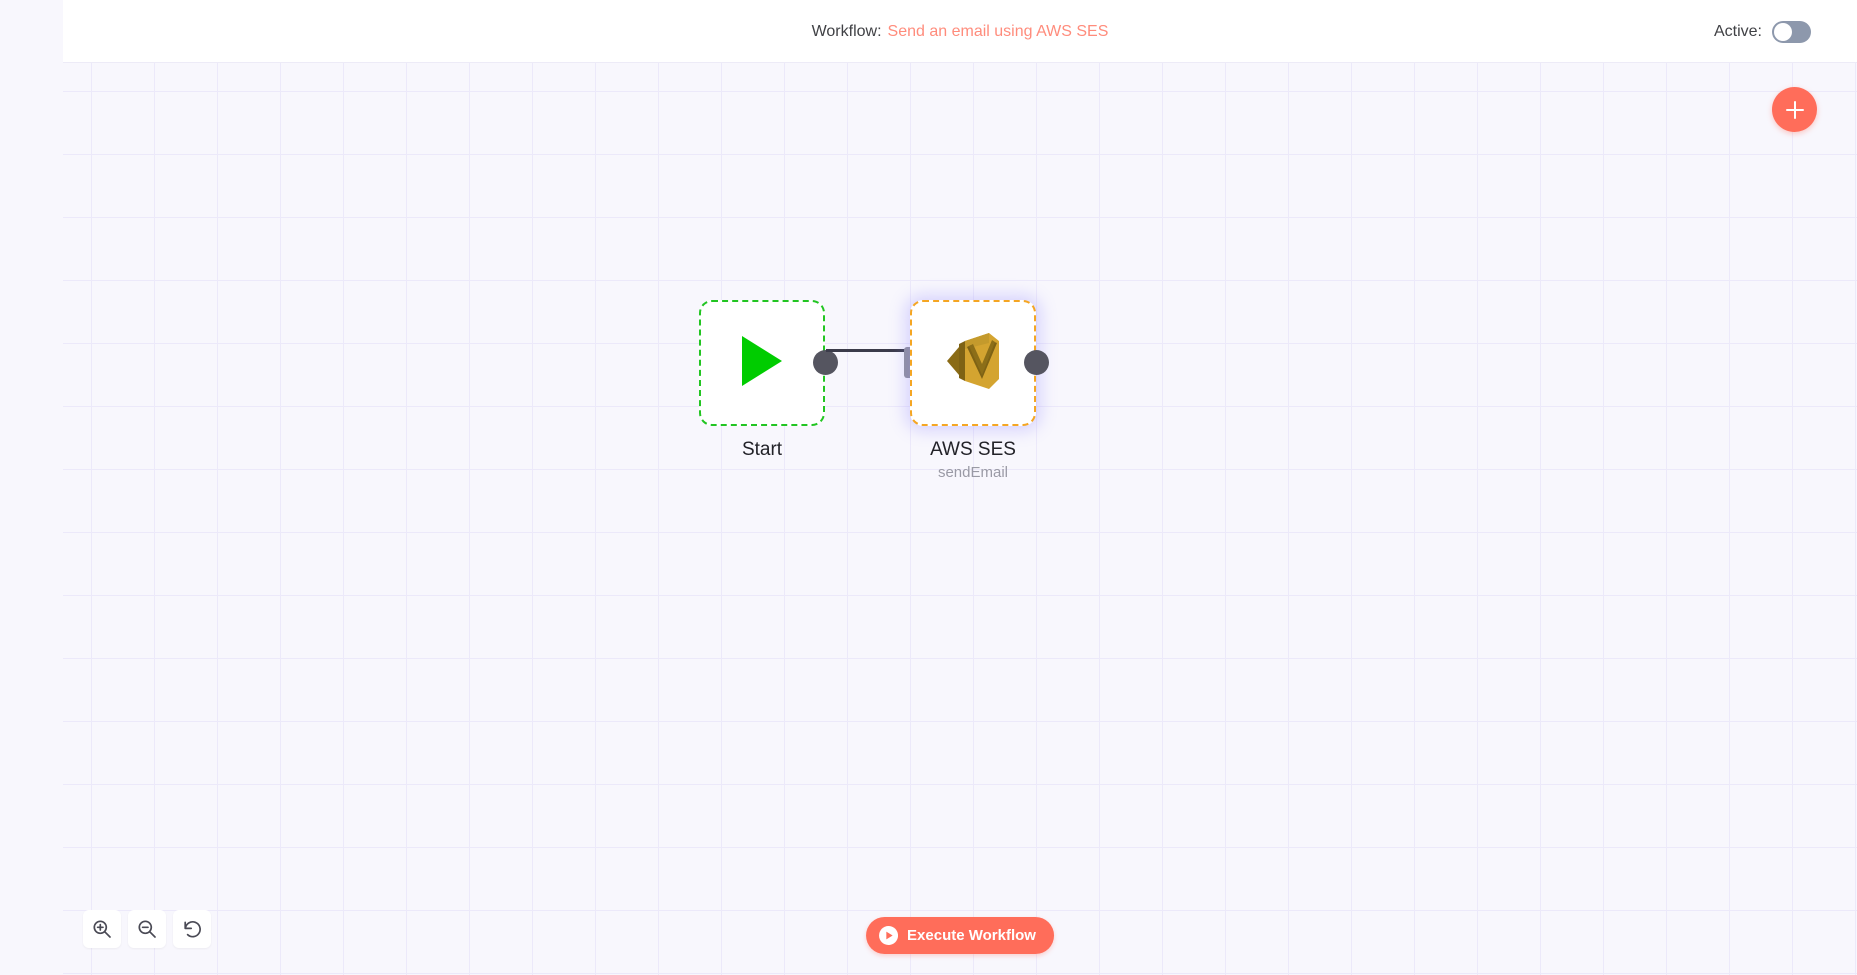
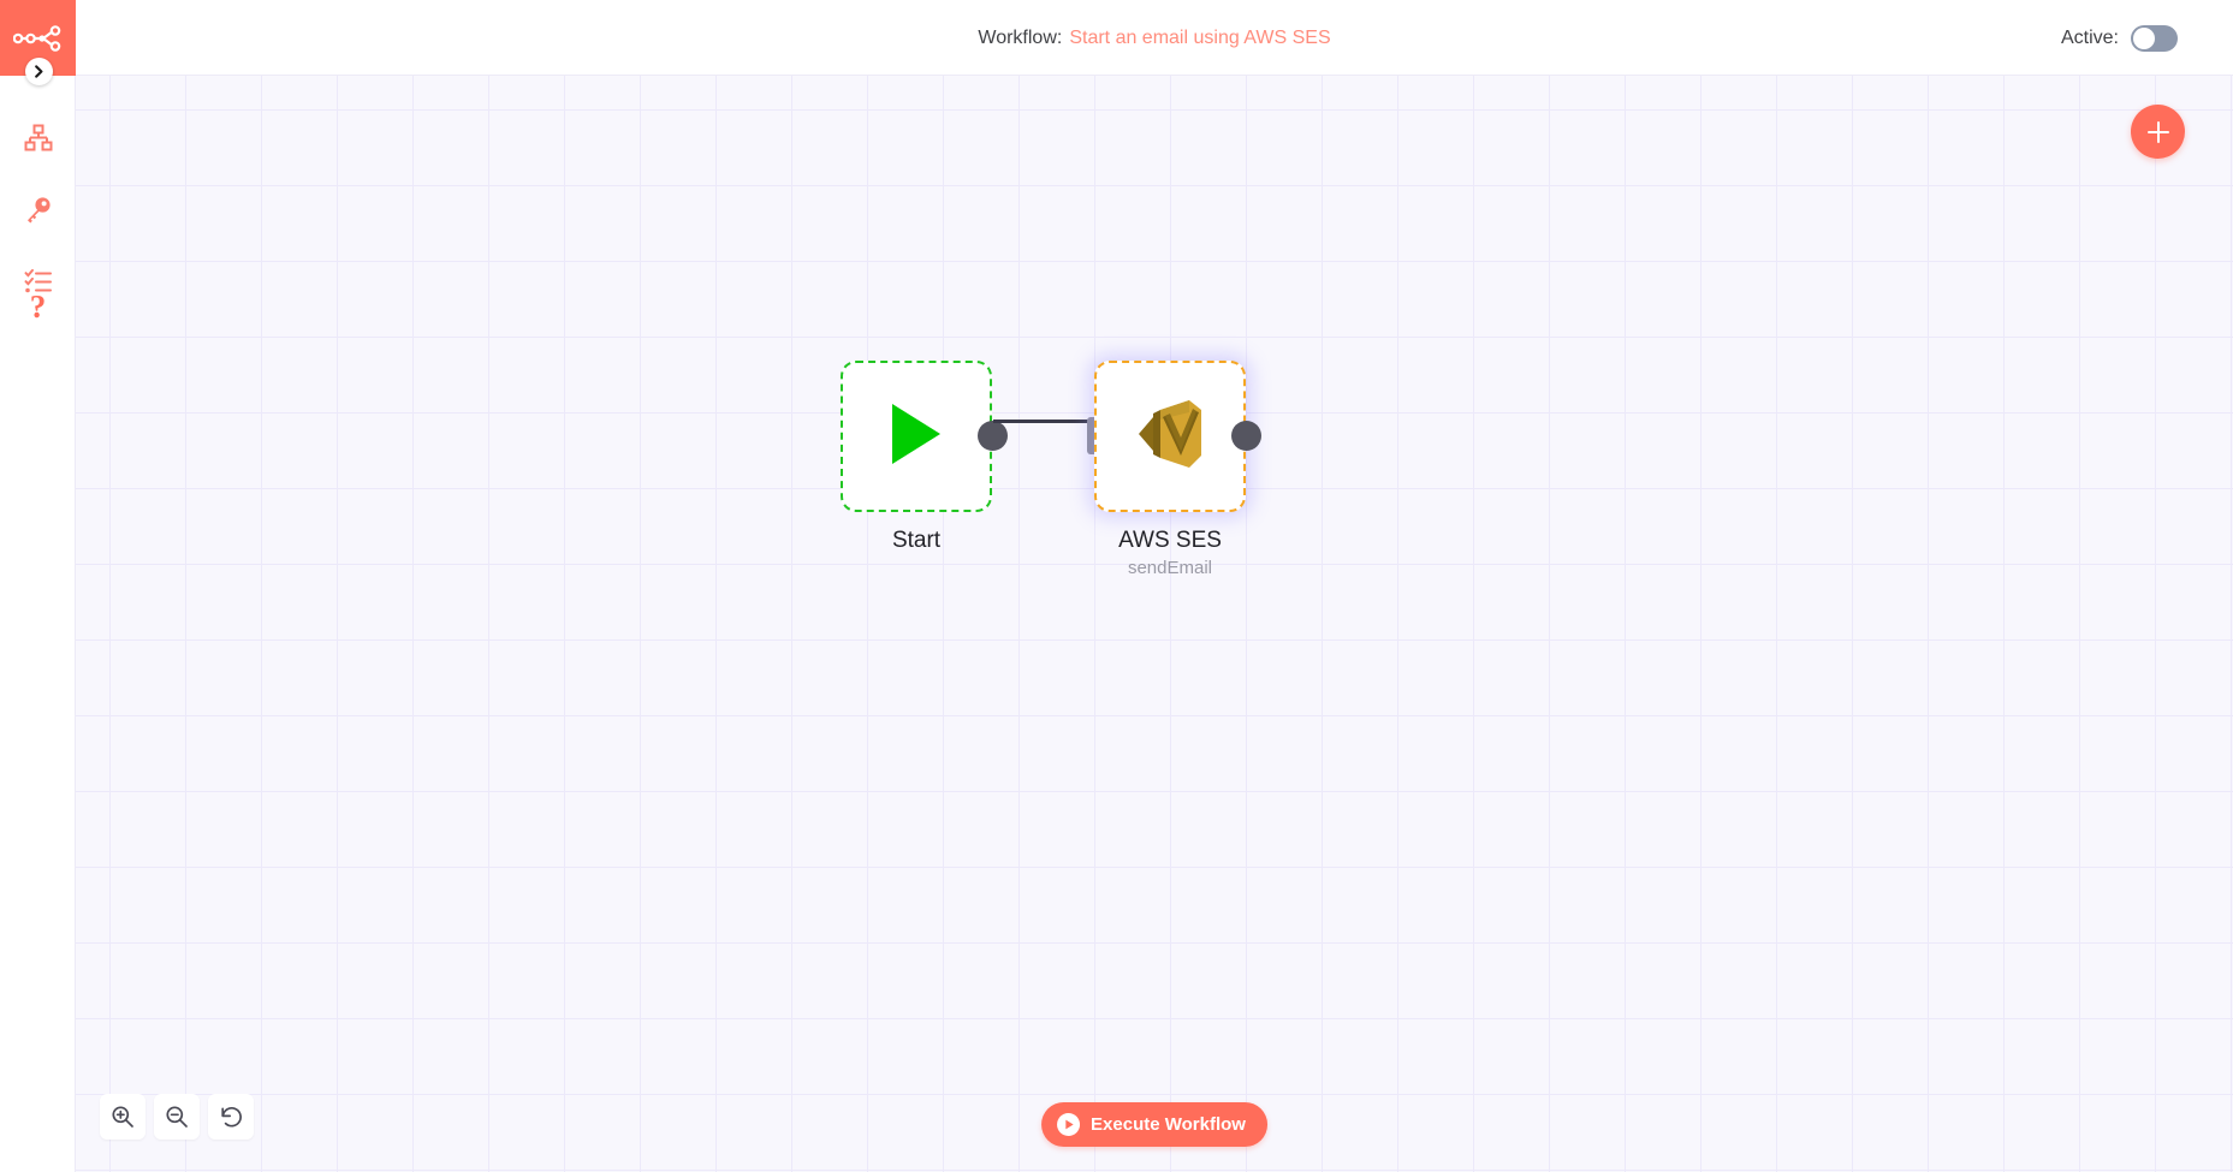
+ ?
  Workflow:
- Send an email using AWS SES
+ Start an email using AWS SES
  Active:
  Start
  AWS SES
  sendEmail
  Execute Workflow
